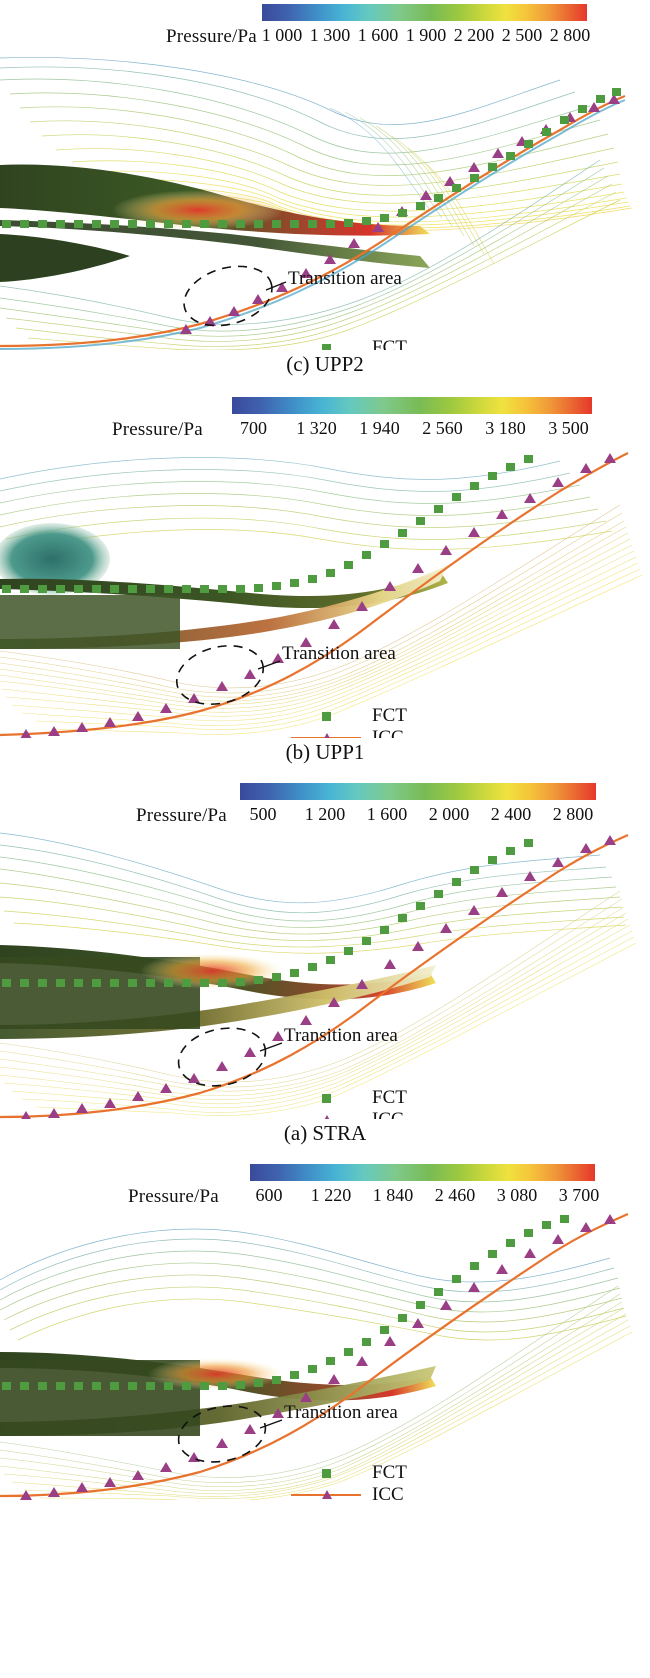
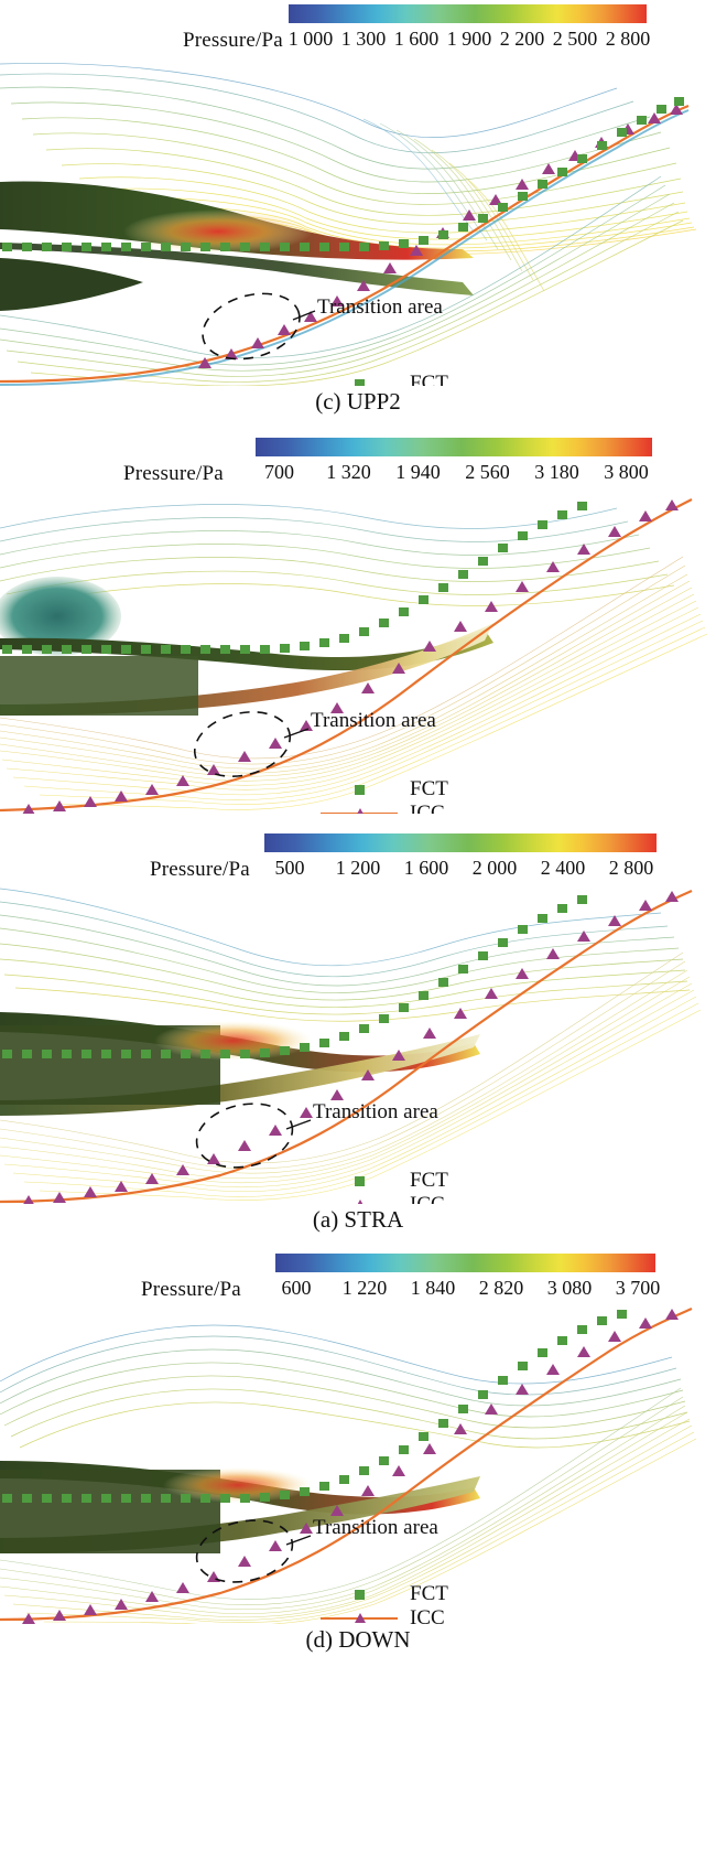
  Pressure/Pa
  1 000
  1 300
  1 600
  1 900
  2 200
  2 500
  2 800
  Transition area
  FCT
  (c) UPP2
  Pressure/Pa
  700
  1 320
  1 940
  2 560
  3 180
- 3 500
+ 3 800
  Transition area
  FCT
  ICC
- (b) UPP1
  Pressure/Pa
  500
  1 200
  1 600
  2 000
  2 400
  2 800
  Transition area
  FCT
  (a) STRA
  Pressure/Pa
  600
  1 220
  1 840
- 2 460
+ 2 820
  3 080
  3 700
  Transition area
  FCT
  ICC
+ (d) DOWN
